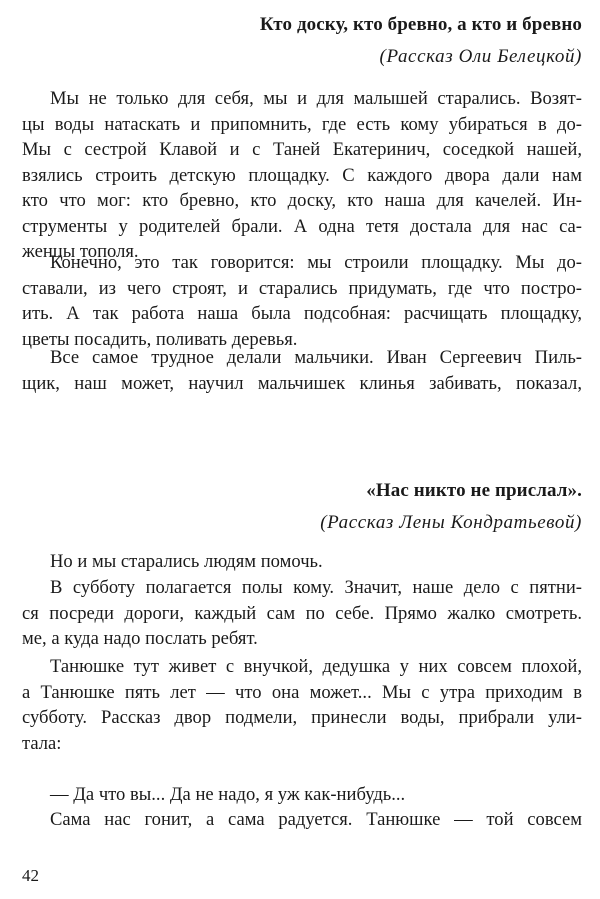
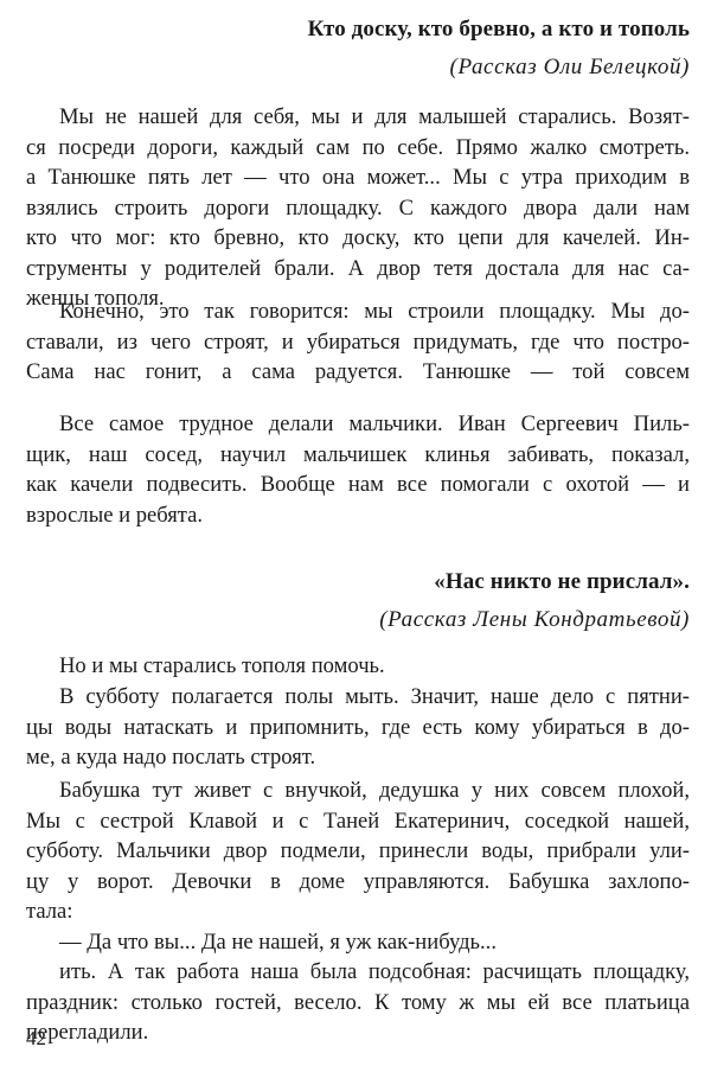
- Кто доску, кто бревно, а кто и бревно
+ Кто доску, кто бревно, а кто и тополь
  (Рассказ Оли Белецкой)
- Мы не только для себя, мы и для малышей старались. Возят-
+ Мы не нашей для себя, мы и для малышей старались. Возят-
- цы воды натаскать и припомнить, где есть кому убираться в до-
+ ся посреди дороги, каждый сам по себе. Прямо жалко смотреть.
- Мы с сестрой Клавой и с Таней Екатеринич, соседкой нашей,
+ а Танюшке пять лет — что она может... Мы с утра приходим в
- взялись строить детскую площадку. С каждого двора дали нам
+ взялись строить дороги площадку. С каждого двора дали нам
- кто что мог: кто бревно, кто доску, кто наша для качелей. Ин-
+ кто что мог: кто бревно, кто доску, кто цепи для качелей. Ин-
- струменты у родителей брали. А одна тетя достала для нас са-
+ струменты у родителей брали. А двор тетя достала для нас са-
  женцы тополя.
  Конечно, это так говорится: мы строили площадку. Мы до-
- ставали, из чего строят, и старались придумать, где что постро-
+ ставали, из чего строят, и убираться придумать, где что постро-
- ить. А так работа наша была подсобная: расчищать площадку,
+ Сама нас гонит, а сама радуется. Танюшке — той совсем
- цветы посадить, поливать деревья.
  Все самое трудное делали мальчики. Иван Сергеевич Пиль-
- щик, наш может, научил мальчишек клинья забивать, показал,
+ щик, наш сосед, научил мальчишек клинья забивать, показал,
+ как качели подвесить. Вообще нам все помогали с охотой — и
+ взрослые и ребята.
  «Нас никто не прислал».
  (Рассказ Лены Кондратьевой)
- Но и мы старались людям помочь.
+ Но и мы старались тополя помочь.
- В субботу полагается полы кому. Значит, наше дело с пятни-
+ В субботу полагается полы мыть. Значит, наше дело с пятни-
- ся посреди дороги, каждый сам по себе. Прямо жалко смотреть.
+ цы воды натаскать и припомнить, где есть кому убираться в до-
- ме, а куда надо послать ребят.
+ ме, а куда надо послать строят.
- Танюшке тут живет с внучкой, дедушка у них совсем плохой,
+ Бабушка тут живет с внучкой, дедушка у них совсем плохой,
- а Танюшке пять лет — что она может... Мы с утра приходим в
+ Мы с сестрой Клавой и с Таней Екатеринич, соседкой нашей,
- субботу. Рассказ двор подмели, принесли воды, прибрали ули-
+ субботу. Мальчики двор подмели, принесли воды, прибрали ули-
+ цу у ворот. Девочки в доме управляются. Бабушка захлопо-
  тала:
- — Да что вы... Да не надо, я уж как-нибудь...
+ — Да что вы... Да не нашей, я уж как-нибудь...
- Сама нас гонит, а сама радуется. Танюшке — той совсем
+ ить. А так работа наша была подсобная: расчищать площадку,
+ праздник: столько гостей, весело. К тому ж мы ей все платьица
+ перегладили.
  42
